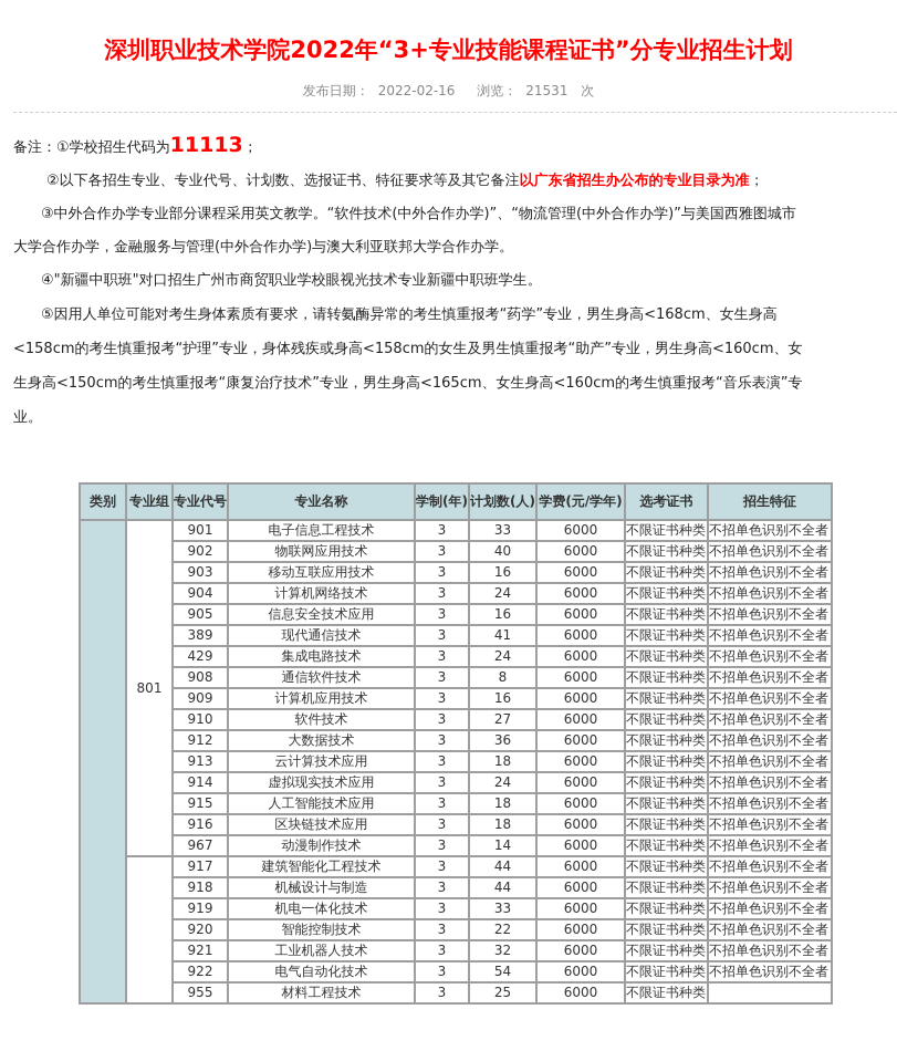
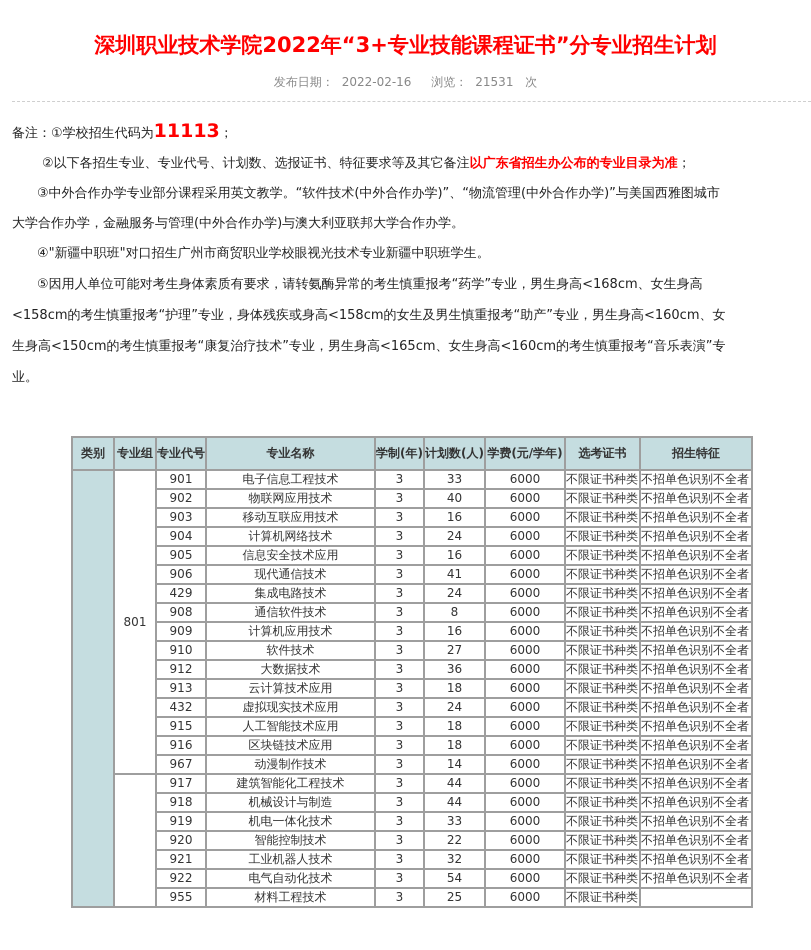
  深圳职业技术学院2022年“3+专业技能课程证书”分专业招生计划
  发布日期： 2022-02-16 浏览： 21531 次
  备注：①学校招生代码为11113；
  ②以下各招生专业、专业代号、计划数、选报证书、特征要求等及其它备注以广东省招生办公布的专业目录为准；
  ③中外合作办学专业部分课程采用英文教学。“软件技术(中外合作办学)”、“物流管理(中外合作办学)”与美国西雅图城市
  大学合作办学，金融服务与管理(中外合作办学)与澳大利亚联邦大学合作办学。
  ④"新疆中职班"对口招生广州市商贸职业学校眼视光技术专业新疆中职班学生。
  ⑤因用人单位可能对考生身体素质有要求，请转氨酶异常的考生慎重报考“药学”专业，男生身高<168cm、女生身高
  <158cm的考生慎重报考“护理”专业，身体残疾或身高<158cm的女生及男生慎重报考“助产”专业，男生身高<160cm、女
  生身高<150cm的考生慎重报考“康复治疗技术”专业，男生身高<165cm、女生身高<160cm的考生慎重报考“音乐表演”专
  业。
  类别	专业组	专业代号	专业名称	学制(年)	计划数(人)	学费(元/学年)	选考证书	招生特征
  	801	901	电子信息工程技术	3	33	6000	不限证书种类	不招单色识别不全者
  902	物联网应用技术	3	40	6000	不限证书种类	不招单色识别不全者
  903	移动互联应用技术	3	16	6000	不限证书种类	不招单色识别不全者
  904	计算机网络技术	3	24	6000	不限证书种类	不招单色识别不全者
  905	信息安全技术应用	3	16	6000	不限证书种类	不招单色识别不全者
- 389	现代通信技术	3	41	6000	不限证书种类	不招单色识别不全者
+ 906	现代通信技术	3	41	6000	不限证书种类	不招单色识别不全者
  429	集成电路技术	3	24	6000	不限证书种类	不招单色识别不全者
  908	通信软件技术	3	8	6000	不限证书种类	不招单色识别不全者
  909	计算机应用技术	3	16	6000	不限证书种类	不招单色识别不全者
  910	软件技术	3	27	6000	不限证书种类	不招单色识别不全者
  912	大数据技术	3	36	6000	不限证书种类	不招单色识别不全者
  913	云计算技术应用	3	18	6000	不限证书种类	不招单色识别不全者
- 914	虚拟现实技术应用	3	24	6000	不限证书种类	不招单色识别不全者
+ 432	虚拟现实技术应用	3	24	6000	不限证书种类	不招单色识别不全者
  915	人工智能技术应用	3	18	6000	不限证书种类	不招单色识别不全者
  916	区块链技术应用	3	18	6000	不限证书种类	不招单色识别不全者
  967	动漫制作技术	3	14	6000	不限证书种类	不招单色识别不全者
  	917	建筑智能化工程技术	3	44	6000	不限证书种类	不招单色识别不全者
  918	机械设计与制造	3	44	6000	不限证书种类	不招单色识别不全者
  919	机电一体化技术	3	33	6000	不限证书种类	不招单色识别不全者
  920	智能控制技术	3	22	6000	不限证书种类	不招单色识别不全者
  921	工业机器人技术	3	32	6000	不限证书种类	不招单色识别不全者
  922	电气自动化技术	3	54	6000	不限证书种类	不招单色识别不全者
  955	材料工程技术	3	25	6000	不限证书种类
